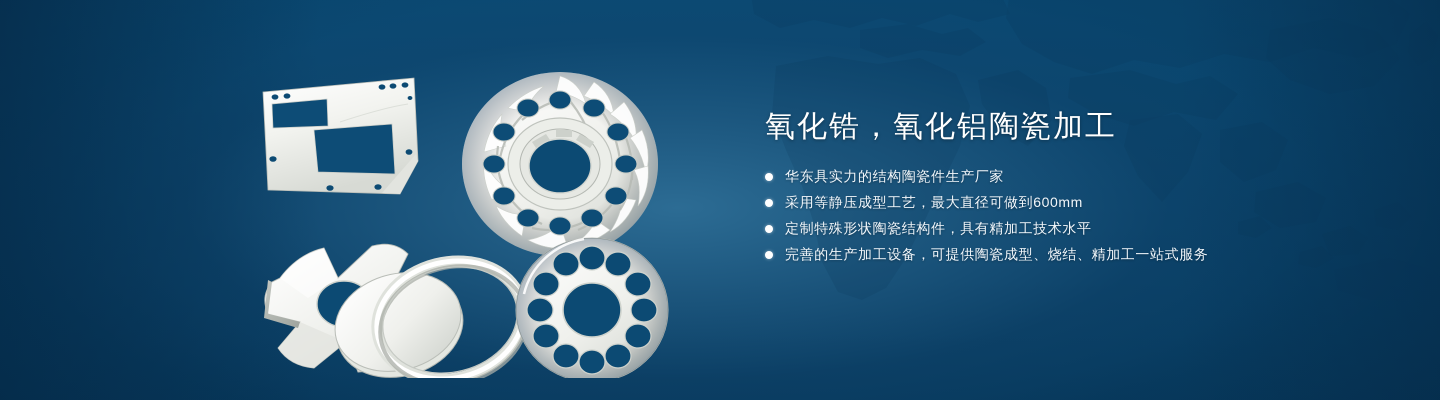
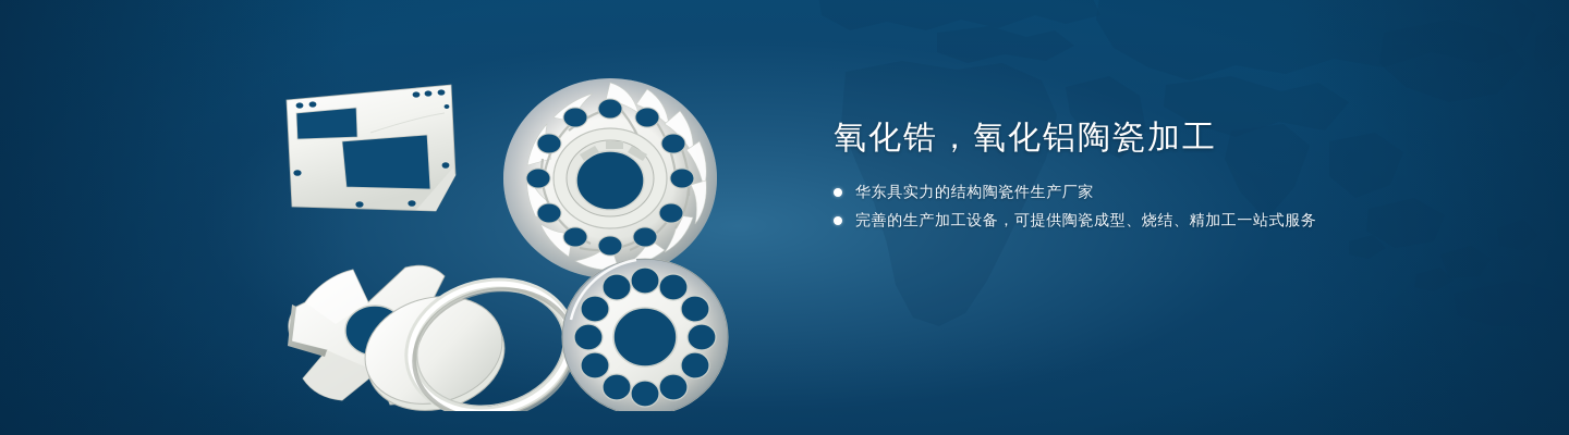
  氧化锆，氧化铝陶瓷加工
  华东具实力的结构陶瓷件生产厂家
- 采用等静压成型工艺，最大直径可做到600mm
- 定制特殊形状陶瓷结构件，具有精加工技术水平
  完善的生产加工设备，可提供陶瓷成型、烧结、精加工一站式服务
